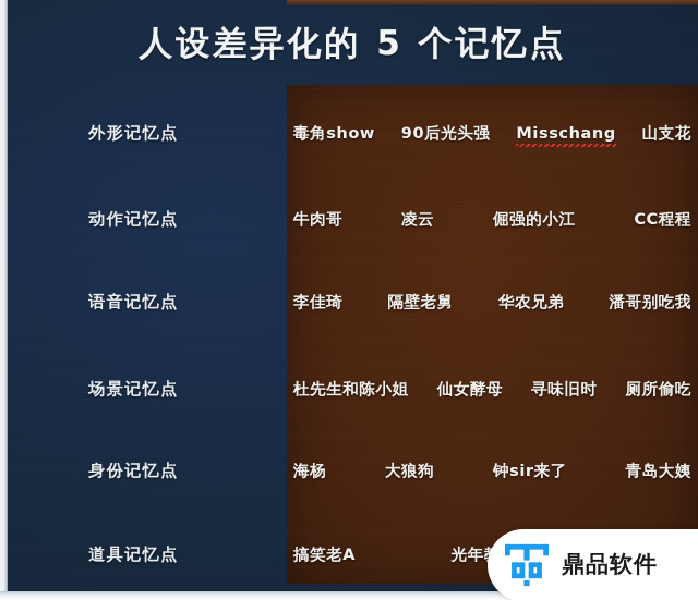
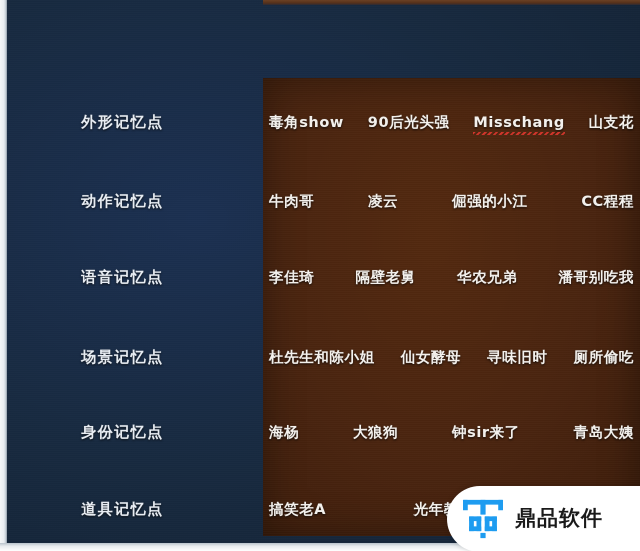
- 人设差异化的 5 个记忆点
  外形记忆点
  毒角show
  90后光头强
  Misschang
  山支花
  动作记忆点
  牛肉哥
  凌云
  倔强的小江
  CC程程
  语音记忆点
  李佳琦
  隔壁老舅
  华农兄弟
  潘哥别吃我
  场景记忆点
  杜先生和陈小姐
  仙女酵母
  寻味旧时
  厕所偷吃
  身份记忆点
  海杨
  大狼狗
  钟sir来了
  青岛大姨
  道具记忆点
  搞笑老A
  鼎品软件
